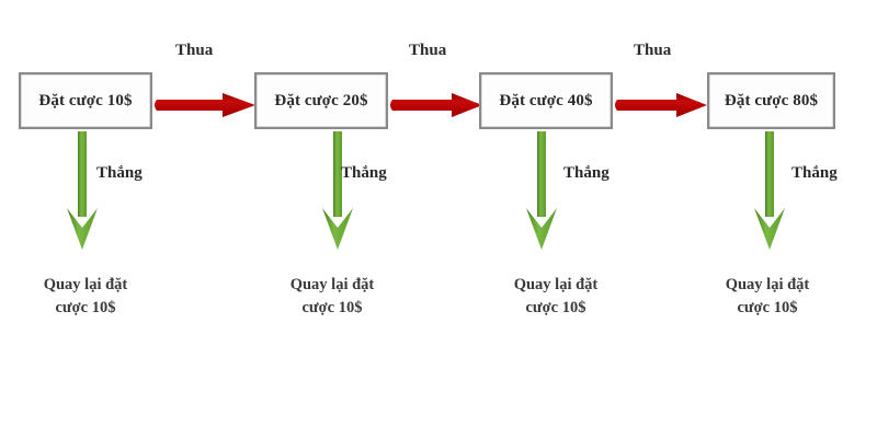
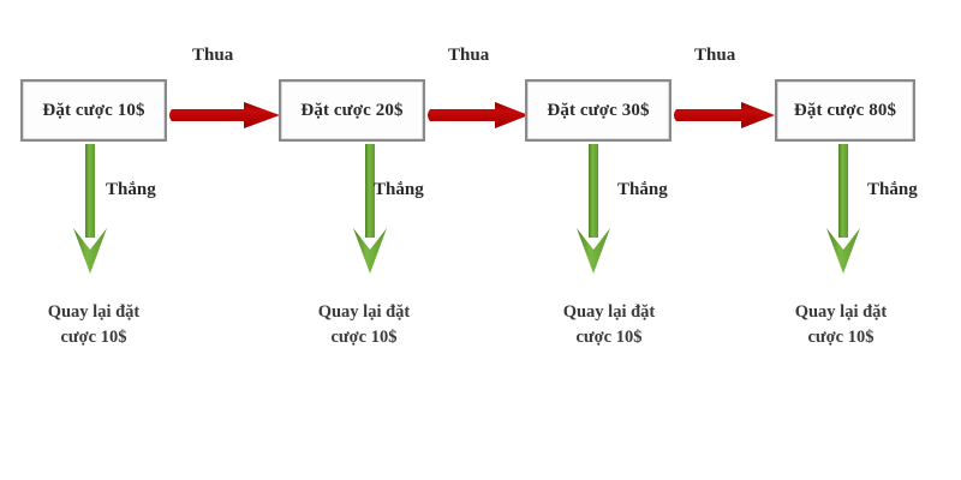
  Đặt cược 10$
  Thua
  Thắng
  Quay lại đặt
  cược 10$
  Đặt cược 20$
  Thua
  Thắng
  Quay lại đặt
  cược 10$
- Đặt cược 40$
+ Đặt cược 30$
  Thua
  Thắng
  Quay lại đặt
  cược 10$
  Đặt cược 80$
  Thắng
  Quay lại đặt
  cược 10$
